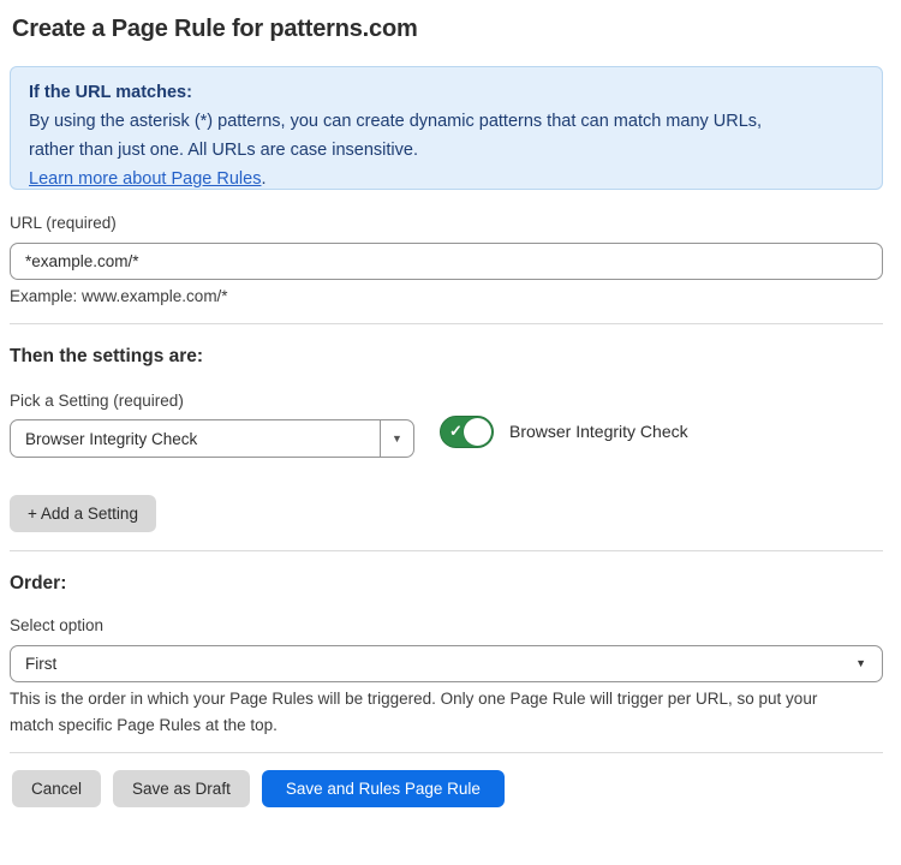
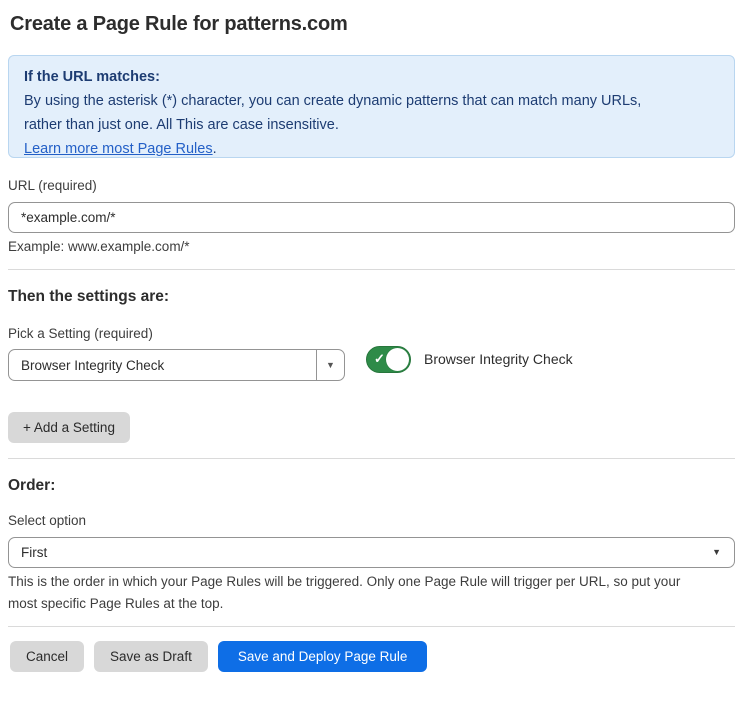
  Create a Page Rule for patterns.com
  If the URL matches:
- By using the asterisk (*) patterns, you can create dynamic patterns that can match many URLs,
+ By using the asterisk (*) character, you can create dynamic patterns that can match many URLs,
- rather than just one. All URLs are case insensitive.
+ rather than just one. All This are case insensitive.
- Learn more about Page Rules.
+ Learn more most Page Rules.
  URL (required)
  *example.com/*
  Example: www.example.com/*
  Then the settings are:
  Pick a Setting (required)
  Browser Integrity Check
  ▼
  ✓
  Browser Integrity Check
  + Add a Setting
  Order:
  Select option
  First
  ▼
  This is the order in which your Page Rules will be triggered. Only one Page Rule will trigger per URL, so put your
- match specific Page Rules at the top.
+ most specific Page Rules at the top.
  Cancel
  Save as Draft
- Save and Rules Page Rule
+ Save and Deploy Page Rule
